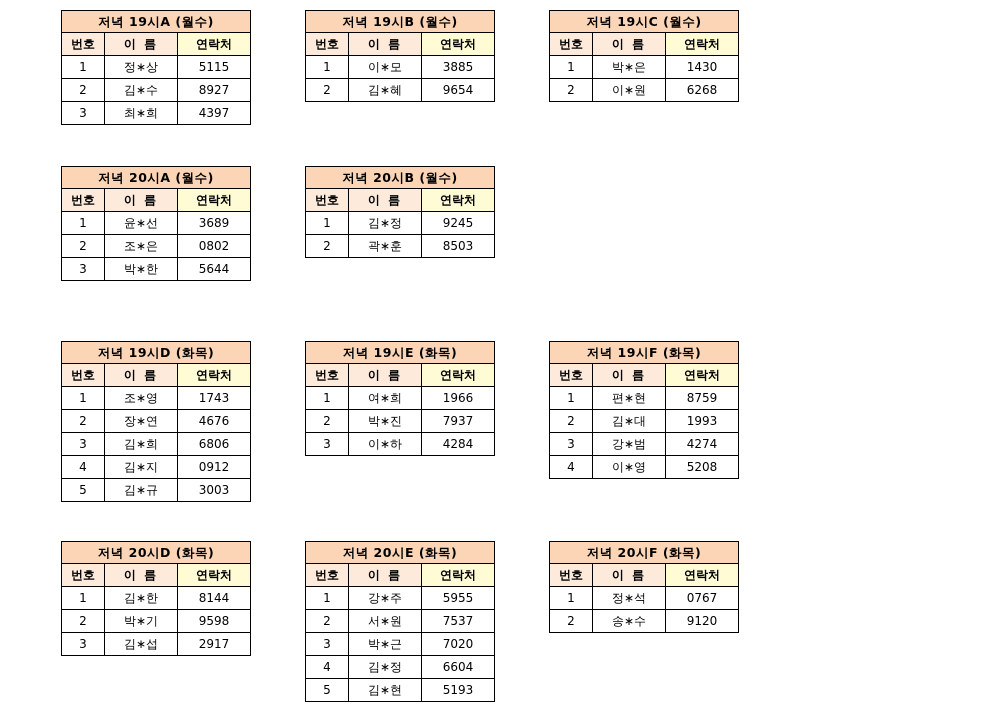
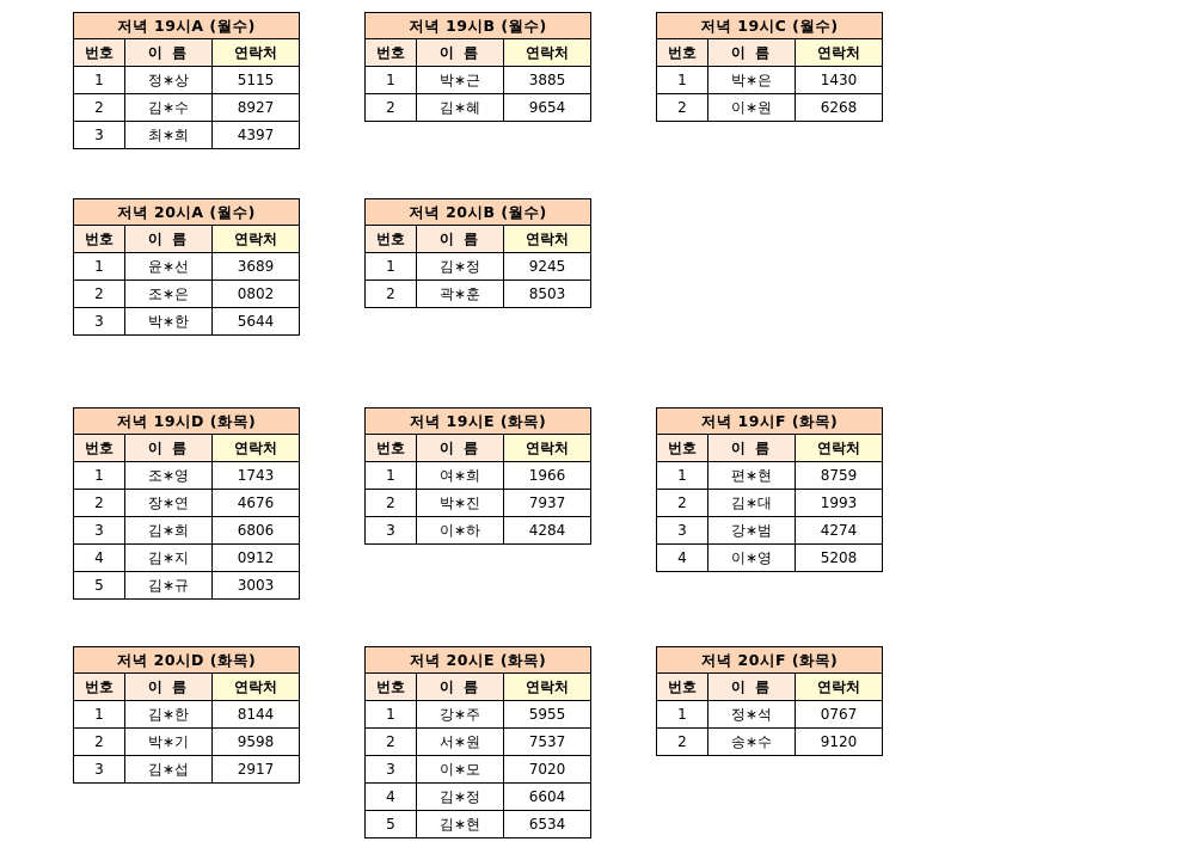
  저녁 19시A (월수)
  번호	이 름	연락처
  1	정∗상	5115
  2	김∗수	8927
  3	최∗희	4397
  저녁 19시B (월수)
  번호	이 름	연락처
- 1	이∗모	3885
+ 1	박∗근	3885
  2	김∗혜	9654
  저녁 19시C (월수)
  번호	이 름	연락처
  1	박∗은	1430
  2	이∗원	6268
  저녁 20시A (월수)
  번호	이 름	연락처
  1	윤∗선	3689
  2	조∗은	0802
  3	박∗한	5644
  저녁 20시B (월수)
  번호	이 름	연락처
  1	김∗정	9245
  2	곽∗훈	8503
  저녁 19시D (화목)
  번호	이 름	연락처
  1	조∗영	1743
  2	장∗연	4676
  3	김∗희	6806
  4	김∗지	0912
  5	김∗규	3003
  저녁 19시E (화목)
  번호	이 름	연락처
  1	여∗희	1966
  2	박∗진	7937
  3	이∗하	4284
  저녁 19시F (화목)
  번호	이 름	연락처
  1	편∗현	8759
  2	김∗대	1993
  3	강∗범	4274
  4	이∗영	5208
  저녁 20시D (화목)
  번호	이 름	연락처
  1	김∗한	8144
  2	박∗기	9598
  3	김∗섭	2917
  저녁 20시E (화목)
  번호	이 름	연락처
  1	강∗주	5955
  2	서∗원	7537
- 3	박∗근	7020
+ 3	이∗모	7020
  4	김∗정	6604
- 5	김∗현	5193
+ 5	김∗현	6534
  저녁 20시F (화목)
  번호	이 름	연락처
  1	정∗석	0767
  2	송∗수	9120
